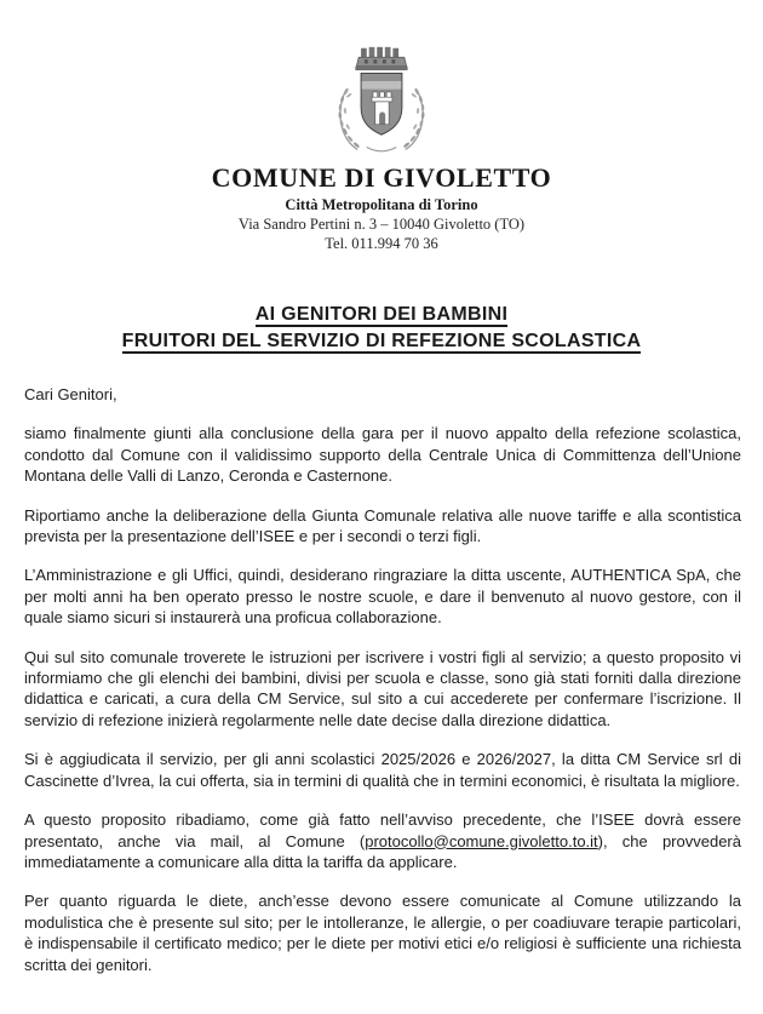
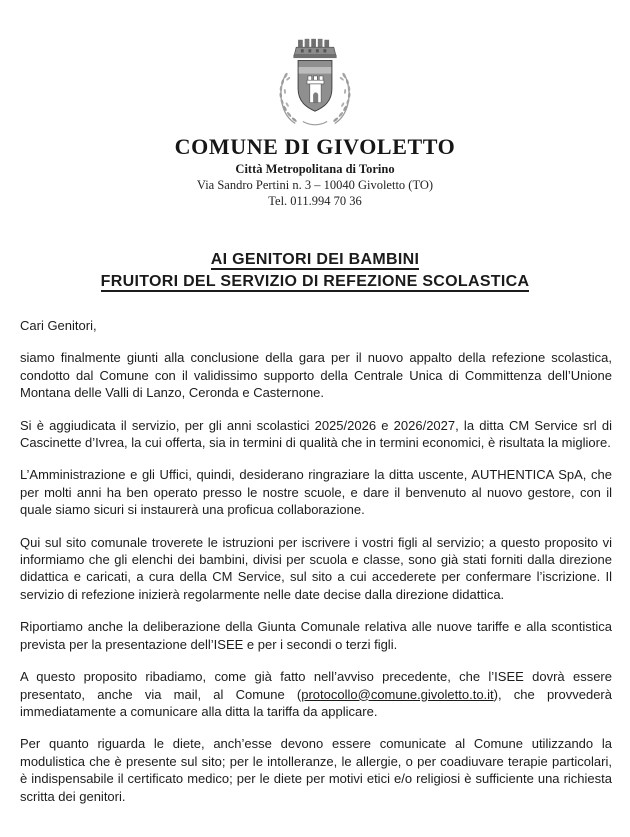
  COMUNE DI GIVOLETTO
  Città Metropolitana di Torino
  Via Sandro Pertini n. 3 – 10040 Givoletto (TO)
  Tel. 011.994 70 36
  AI GENITORI DEI BAMBINI
  FRUITORI DEL SERVIZIO DI REFEZIONE SCOLASTICA
  Cari Genitori,
  siamo finalmente giunti alla conclusione della gara per il nuovo appalto della refezione scolastica, condotto dal Comune con il validissimo supporto della Centrale Unica di Committenza dell’Unione Montana delle Valli di Lanzo, Ceronda e Casternone.
- Riportiamo anche la deliberazione della Giunta Comunale relativa alle nuove tariffe e alla scontistica prevista per la presentazione dell’ISEE e per i secondi o terzi figli.
+ Si è aggiudicata il servizio, per gli anni scolastici 2025/2026 e 2026/2027, la ditta CM Service srl di Cascinette d’Ivrea, la cui offerta, sia in termini di qualità che in termini economici, è risultata la migliore.
  L’Amministrazione e gli Uffici, quindi, desiderano ringraziare la ditta uscente, AUTHENTICA SpA, che per molti anni ha ben operato presso le nostre scuole, e dare il benvenuto al nuovo gestore, con il quale siamo sicuri si instaurerà una proficua collaborazione.
  Qui sul sito comunale troverete le istruzioni per iscrivere i vostri figli al servizio; a questo proposito vi informiamo che gli elenchi dei bambini, divisi per scuola e classe, sono già stati forniti dalla direzione didattica e caricati, a cura della CM Service, sul sito a cui accederete per confermare l’iscrizione. Il servizio di refezione inizierà regolarmente nelle date decise dalla direzione didattica.
- Si è aggiudicata il servizio, per gli anni scolastici 2025/2026 e 2026/2027, la ditta CM Service srl di Cascinette d’Ivrea, la cui offerta, sia in termini di qualità che in termini economici, è risultata la migliore.
+ Riportiamo anche la deliberazione della Giunta Comunale relativa alle nuove tariffe e alla scontistica prevista per la presentazione dell’ISEE e per i secondi o terzi figli.
  A questo proposito ribadiamo, come già fatto nell’avviso precedente, che l’ISEE dovrà essere presentato, anche via mail, al Comune (protocollo@comune.givoletto.to.it), che provvederà immediatamente a comunicare alla ditta la tariffa da applicare.
  Per quanto riguarda le diete, anch’esse devono essere comunicate al Comune utilizzando la modulistica che è presente sul sito; per le intolleranze, le allergie, o per coadiuvare terapie particolari, è indispensabile il certificato medico; per le diete per motivi etici e/o religiosi è sufficiente una richiesta scritta dei genitori.
